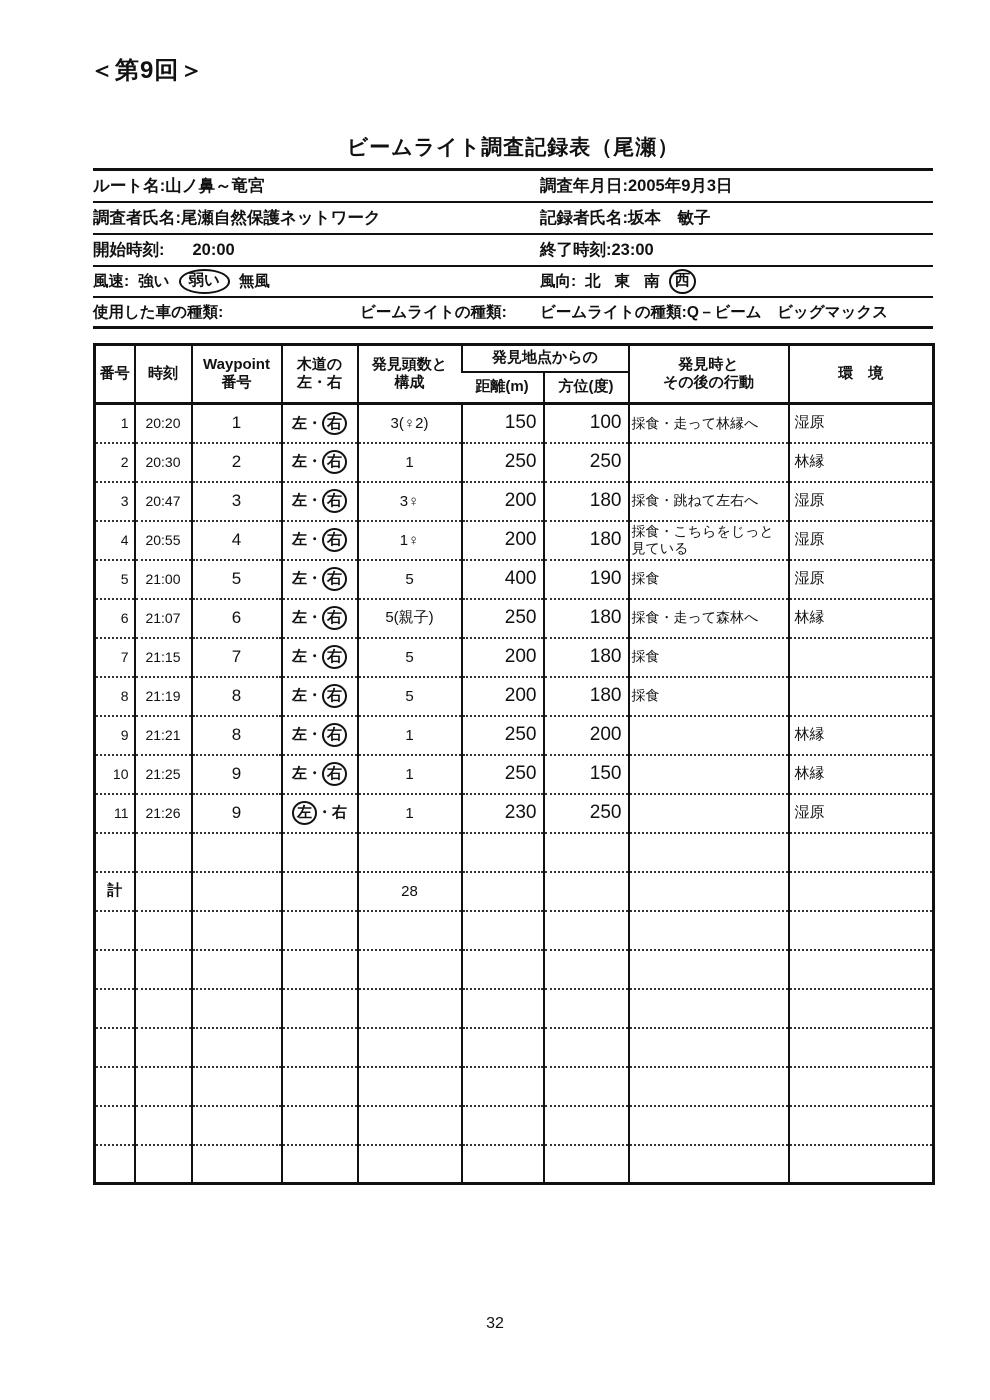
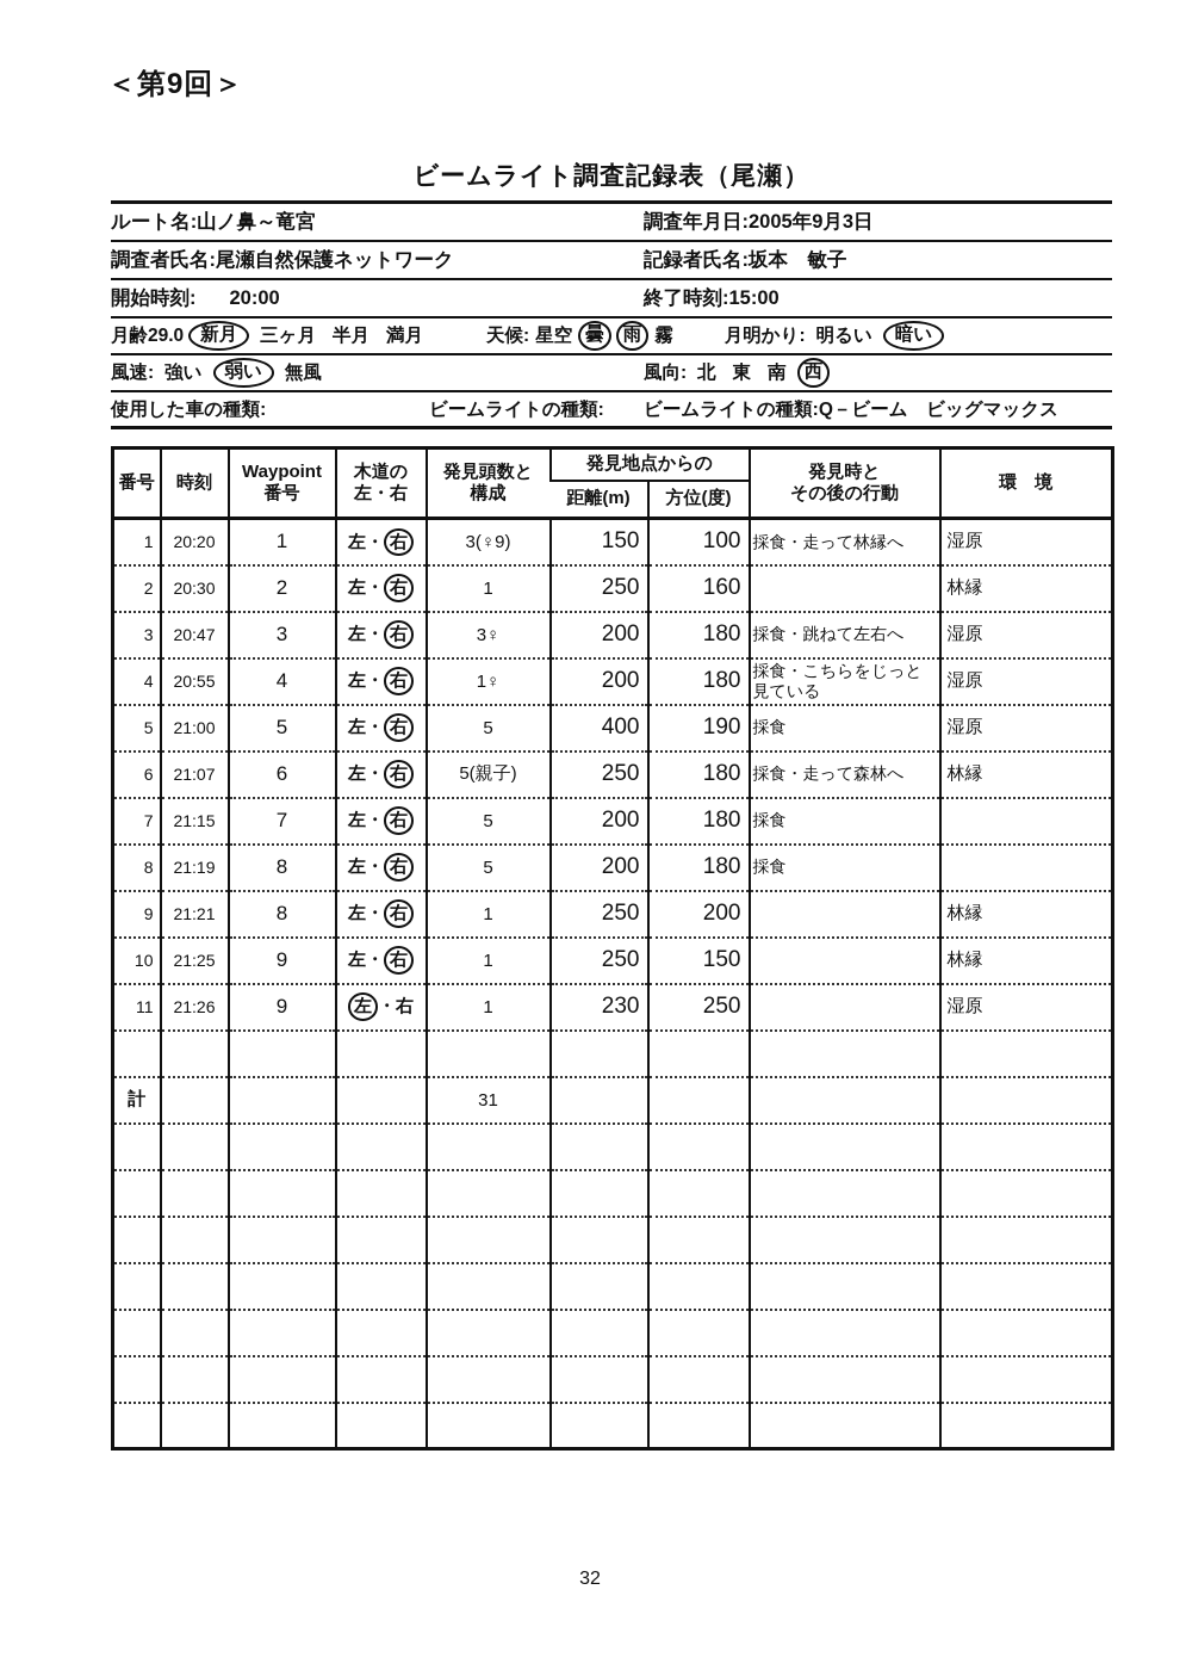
  ＜第9回＞
  ビームライト調査記録表（尾瀬）
  ルート名:山ノ鼻～竜宮
  調査年月日:
  2005年9月3日
  調査者氏名:尾瀬自然保護ネットワーク
  記録者氏名:
  坂本 敏子
  開始時刻: 20:00
  終了時刻:
- 23:00
+ 15:00
+ 月齢29.0
+ 新月
+ 三ヶ月
+ 半月
+ 満月
+ 天候:
+ 星空
+ 曇
+ 雨
+ 霧
+ 月明かり:
+ 明るい
+ 暗い
  風速:
  強い
  弱い
  無風
  風向:
  北
  東
  南
  西
  使用した車の種類:
  ビームライトの種類:
  ビームライトの種類:
  Q－ビーム ビッグマックス
  番号	時刻	Waypoint 番号	木道の 左・右	発見頭数と 構成	発見地点からの	発見時と その後の行動	環 境
  距離(m)	方位(度)
- 1	20:20	1	左・ 右	3(♀2)	150	100	採食・走って林縁へ	湿原
+ 1	20:20	1	左・ 右	3(♀9)	150	100	採食・走って林縁へ	湿原
- 2	20:30	2	左・ 右	1	250	250		林縁
+ 2	20:30	2	左・ 右	1	250	160		林縁
  3	20:47	3	左・ 右	3♀	200	180	採食・跳ねて左右へ	湿原
  4	20:55	4	左・ 右	1♀	200	180	採食・こちらをじっと見ている	湿原
  5	21:00	5	左・ 右	5	400	190	採食	湿原
  6	21:07	6	左・ 右	5(親子)	250	180	採食・走って森林へ	林縁
  7	21:15	7	左・ 右	5	200	180	採食
  8	21:19	8	左・ 右	5	200	180	採食
  9	21:21	8	左・ 右	1	250	200		林縁
  10	21:25	9	左・ 右	1	250	150		林縁
  11	21:26	9	左 ・右	1	230	250		湿原
- 計				28
+ 計				31
  32
